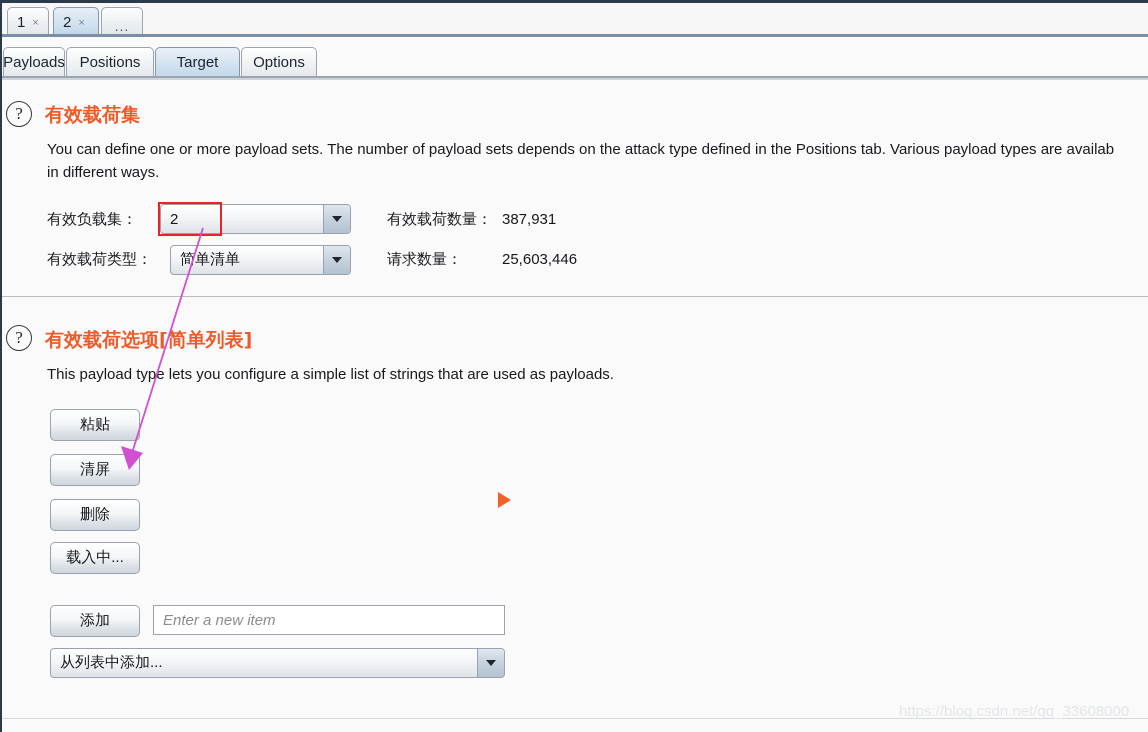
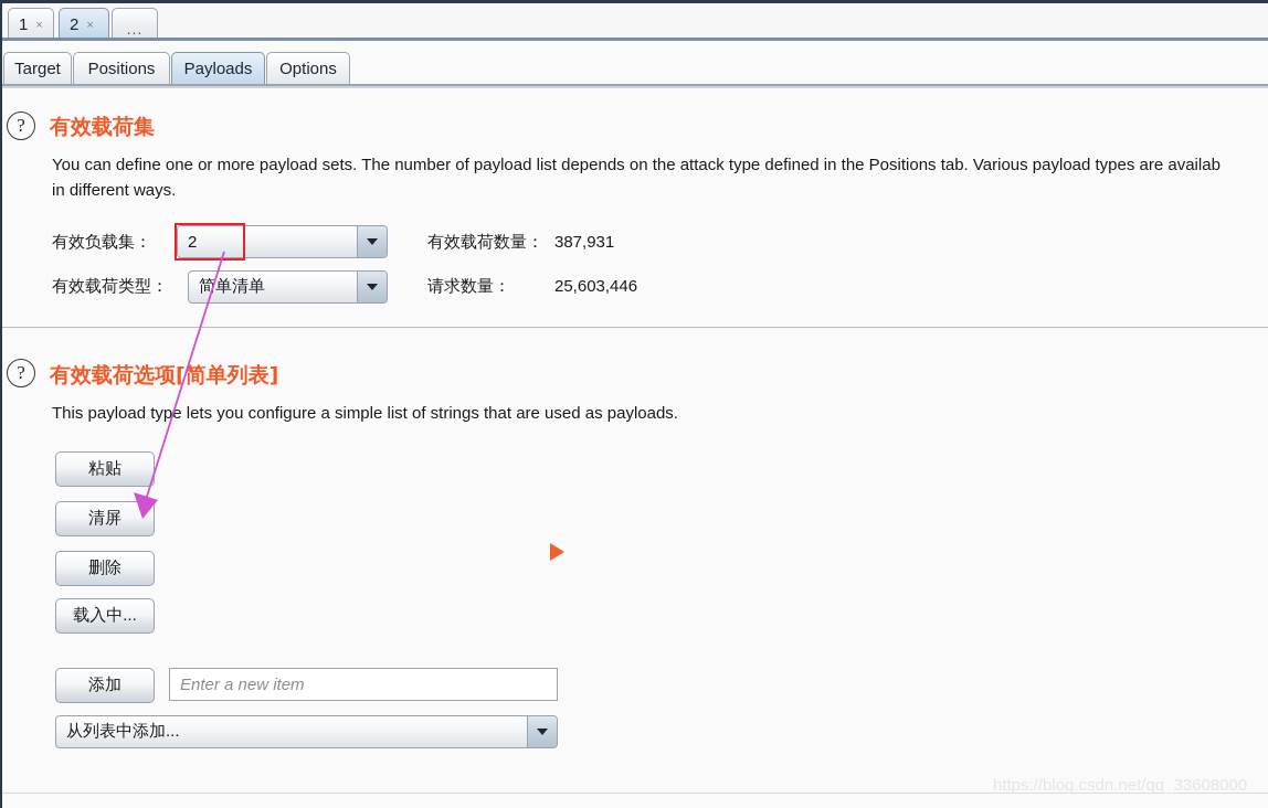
  1
  ×
  2
  ×
  ...
- Payloads
+ Target
  Positions
- Target
+ Payloads
  Options
  ?
  有效载荷集
- You can define one or more payload sets. The number of payload sets depends on the attack type defined in the Positions tab. Various payload types are availab
+ You can define one or more payload sets. The number of payload list depends on the attack type defined in the Positions tab. Various payload types are availab
  in different ways.
  有效负载集：
  2
  有效载荷类型：
  简单清单
  有效载荷数量：
  387,931
  请求数量：
  25,603,446
  ?
  有效载荷选项[简单列表]
  This payload type lets you configure a simple list of strings that are used as payloads.
  粘贴
  清屏
  删除
  载入中...
  添加
  Enter a new item
  从列表中添加...
  https://blog.csdn.net/qq_33608000
